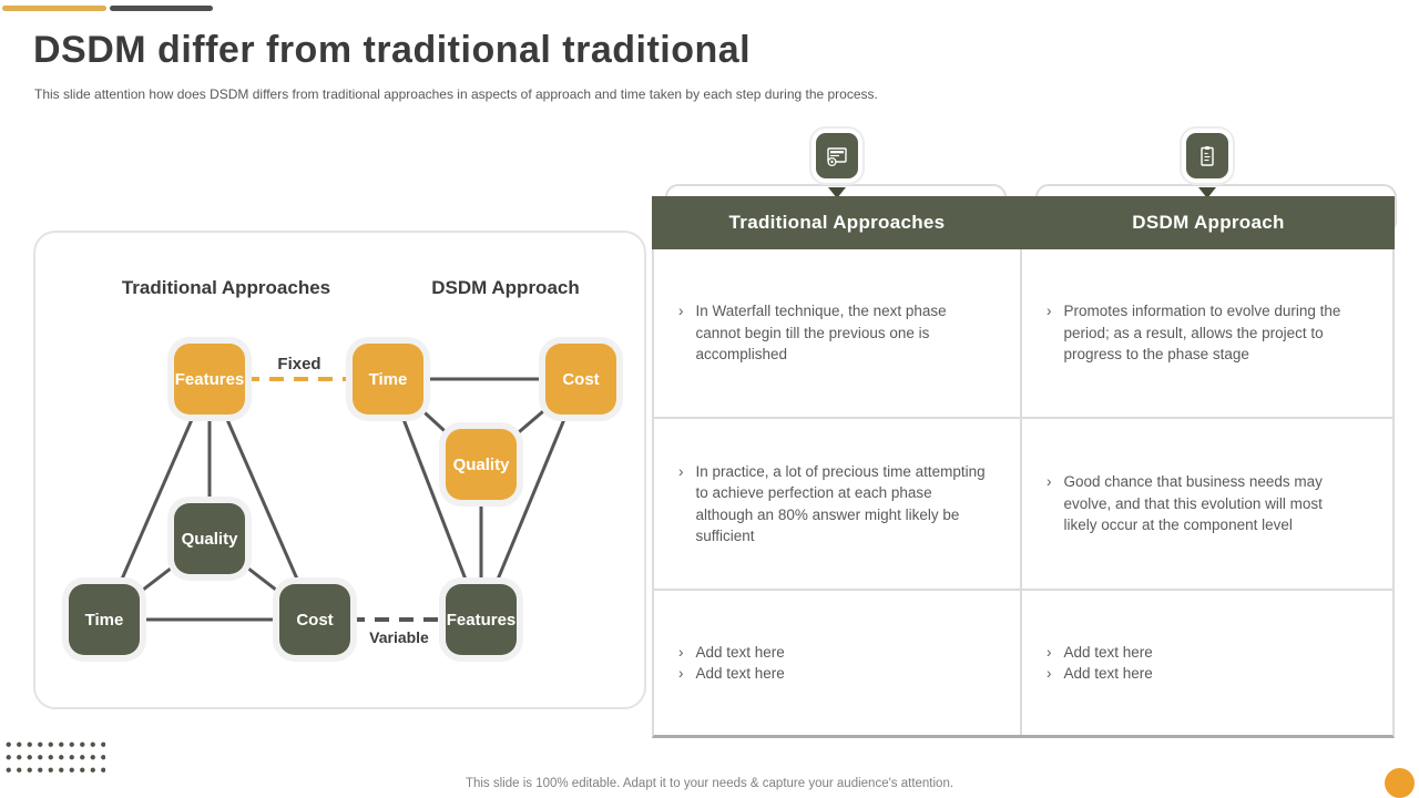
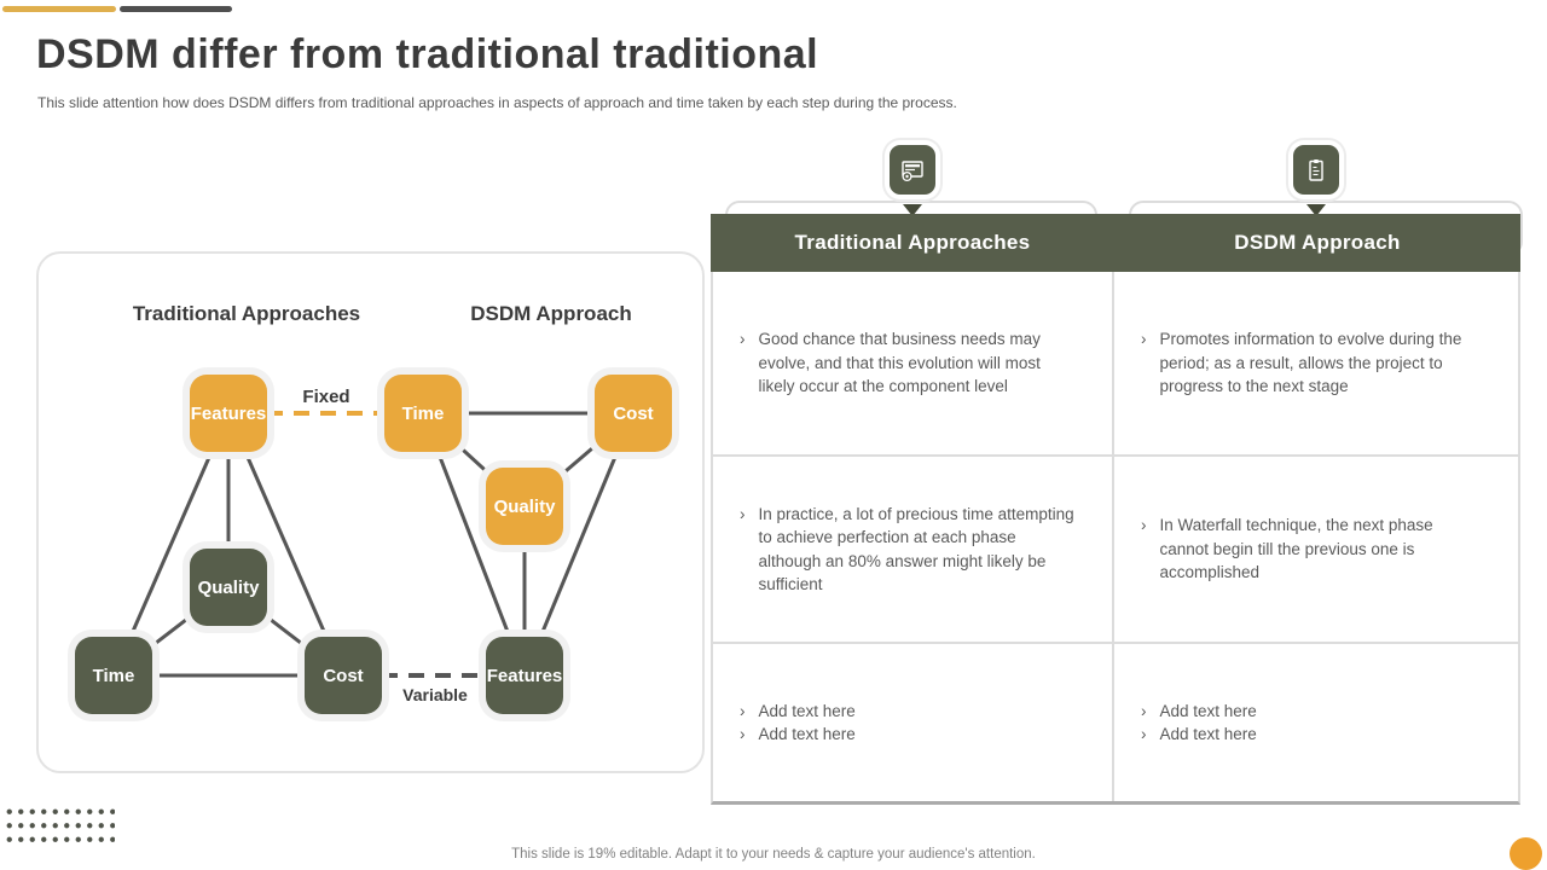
  DSDM differ from traditional traditional
  This slide attention how does DSDM differs from traditional approaches in aspects of approach and time taken by each step during the process.
  Traditional Approaches
  DSDM Approach
  Features
  Quality
  Time
  Cost
  Time
  Cost
  Quality
  Features
  Fixed
  Variable
  Traditional Approaches
  DSDM Approach
  ›
- In Waterfall technique, the next phase cannot begin till the previous one is accomplished
+ Good chance that business needs may evolve, and that this evolution will most likely occur at the component level
  ›
- Promotes information to evolve during the period; as a result, allows the project to progress to the phase stage
+ Promotes information to evolve during the period; as a result, allows the project to progress to the next stage
  ›
  In practice, a lot of precious time attempting to achieve perfection at each phase although an 80% answer might likely be sufficient
  ›
- Good chance that business needs may evolve, and that this evolution will most likely occur at the component level
+ In Waterfall technique, the next phase cannot begin till the previous one is accomplished
  ›
  Add text here
  ›
  Add text here
  ›
  Add text here
  ›
  Add text here
- This slide is 100% editable. Adapt it to your needs & capture your audience's attention.
+ This slide is 19% editable. Adapt it to your needs & capture your audience's attention.
